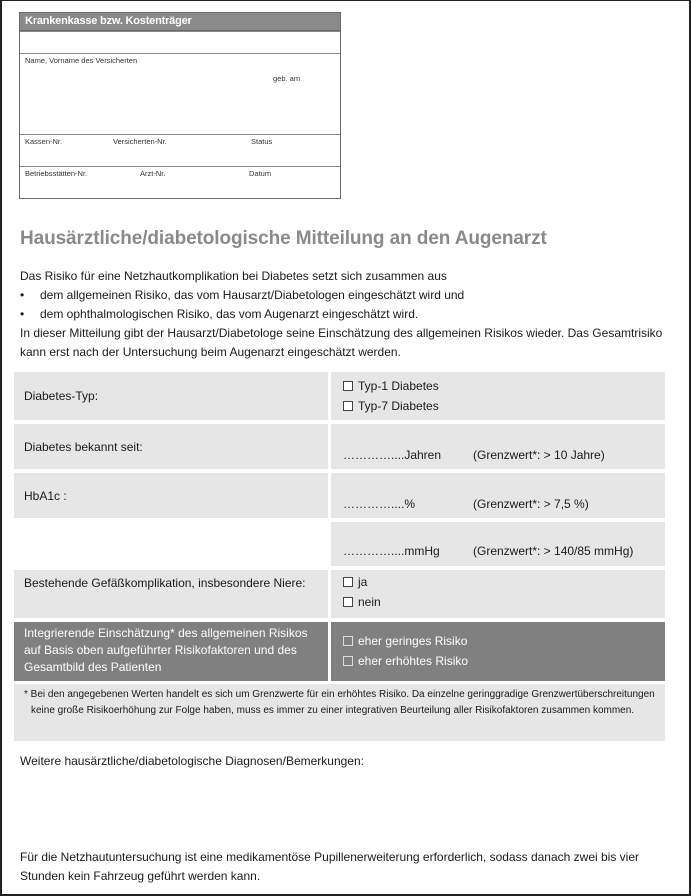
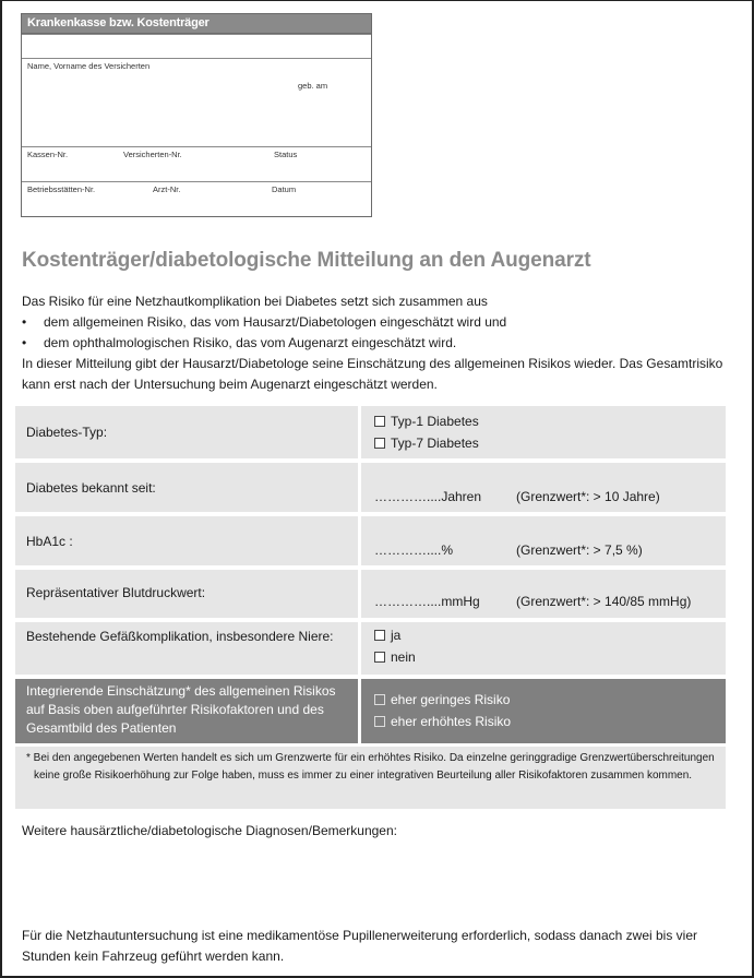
  Krankenkasse bzw. Kostenträger
  Name, Vorname des Versicherten
  geb. am
  Kassen-Nr.
  Versicherten-Nr.
  Status
  Betriebsstätten-Nr.
  Arzt-Nr.
  Datum
- Hausärztliche/diabetologische Mitteilung an den Augenarzt
+ Kostenträger/diabetologische Mitteilung an den Augenarzt
  Das Risiko für eine Netzhautkomplikation bei Diabetes setzt sich zusammen aus
  dem allgemeinen Risiko, das vom Hausarzt/Diabetologen eingeschätzt wird und
  dem ophthalmologischen Risiko, das vom Augenarzt eingeschätzt wird.
  In dieser Mitteilung gibt der Hausarzt/Diabetologe seine Einschätzung des allgemeinen Risikos wieder. Das Gesamtrisiko kann erst nach der Untersuchung beim Augenarzt eingeschätzt werden.
  Diabetes-Typ:
  Typ-1 Diabetes
  Typ-7 Diabetes
  Diabetes bekannt seit:
  …………....Jahren (Grenzwert*: > 10 Jahre)
  HbA1c :
  …………....% (Grenzwert*: > 7,5 %)
+ Repräsentativer Blutdruckwert:
  …………....mmHg (Grenzwert*: > 140/85 mmHg)
  Bestehende Gefäßkomplikation, insbesondere Niere:
  ja
  nein
  Integrierende Einschätzung* des allgemeinen Risikos auf Basis oben aufgeführter Risikofaktoren und des Gesamtbild des Patienten
  eher geringes Risiko
  eher erhöhtes Risiko
  * Bei den angegebenen Werten handelt es sich um Grenzwerte für ein erhöhtes Risiko. Da einzelne geringgradige Grenzwertüberschreitungen keine große Risikoerhöhung zur Folge haben, muss es immer zu einer integrativen Beurteilung aller Risikofaktoren zusammen kommen.
  Weitere hausärztliche/diabetologische Diagnosen/Bemerkungen:
  Für die Netzhautuntersuchung ist eine medikamentöse Pupillenerweiterung erforderlich, sodass danach zwei bis vier Stunden kein Fahrzeug geführt werden kann.
